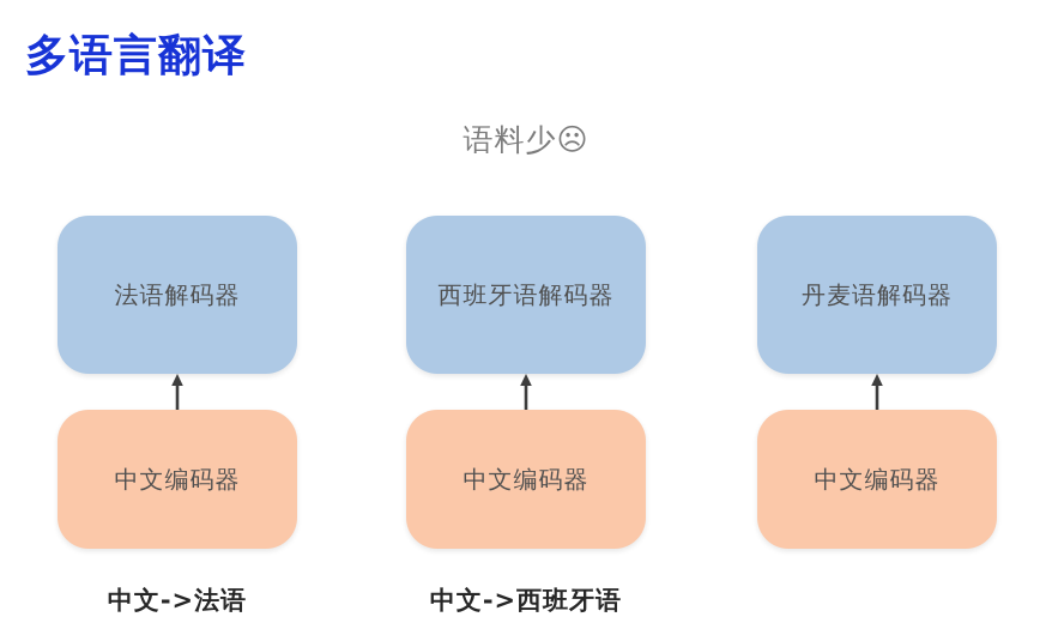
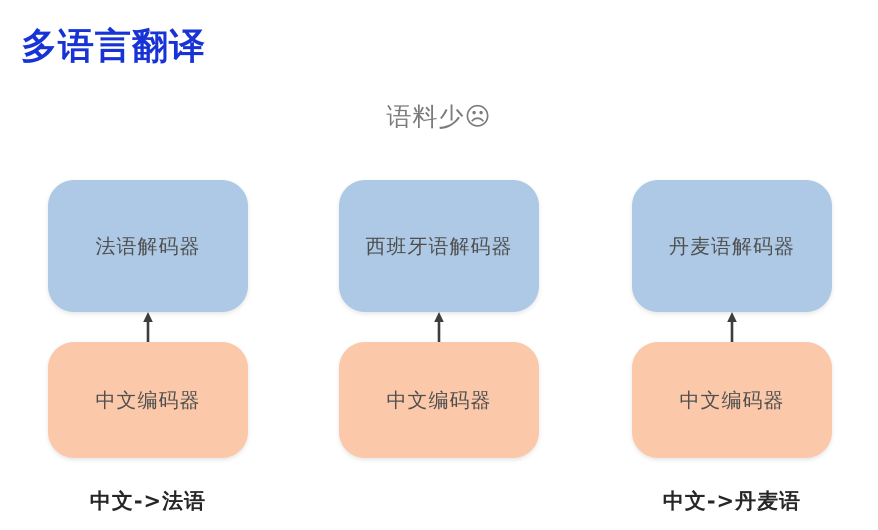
  多语言翻译
  语料少☹
  法语解码器
  中文编码器
  中文->法语
  西班牙语解码器
  中文编码器
- 中文->西班牙语
  丹麦语解码器
  中文编码器
+ 中文->丹麦语
